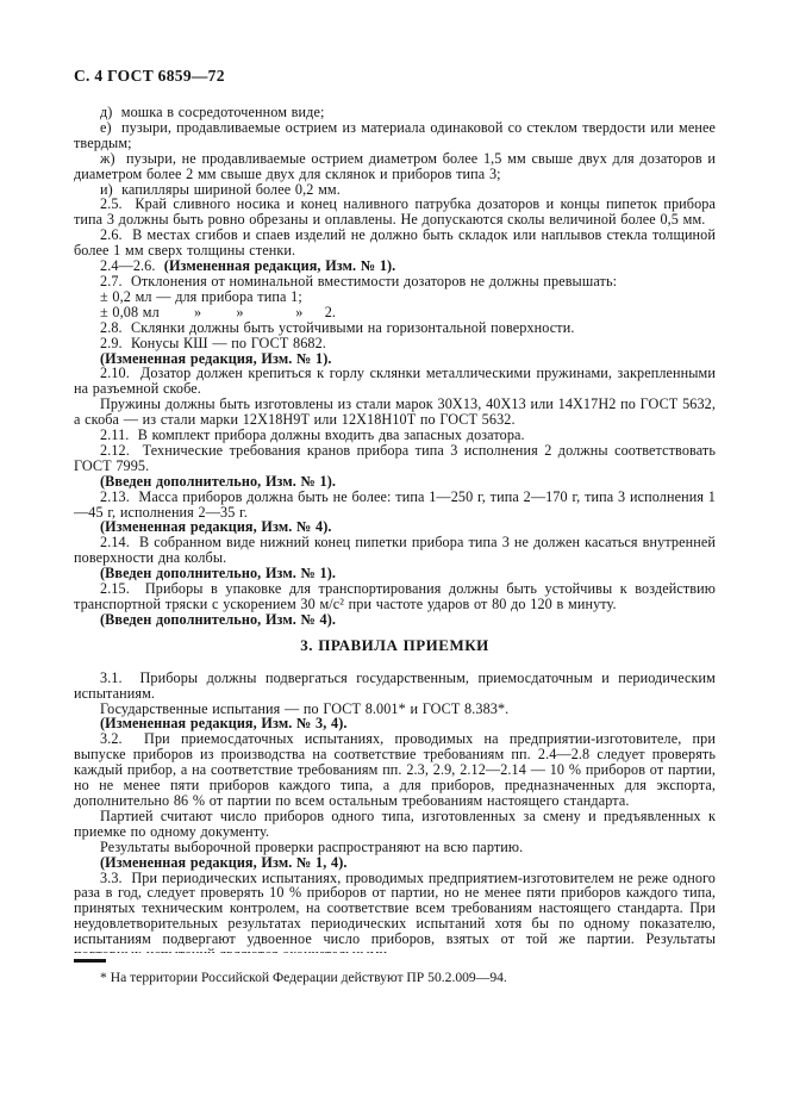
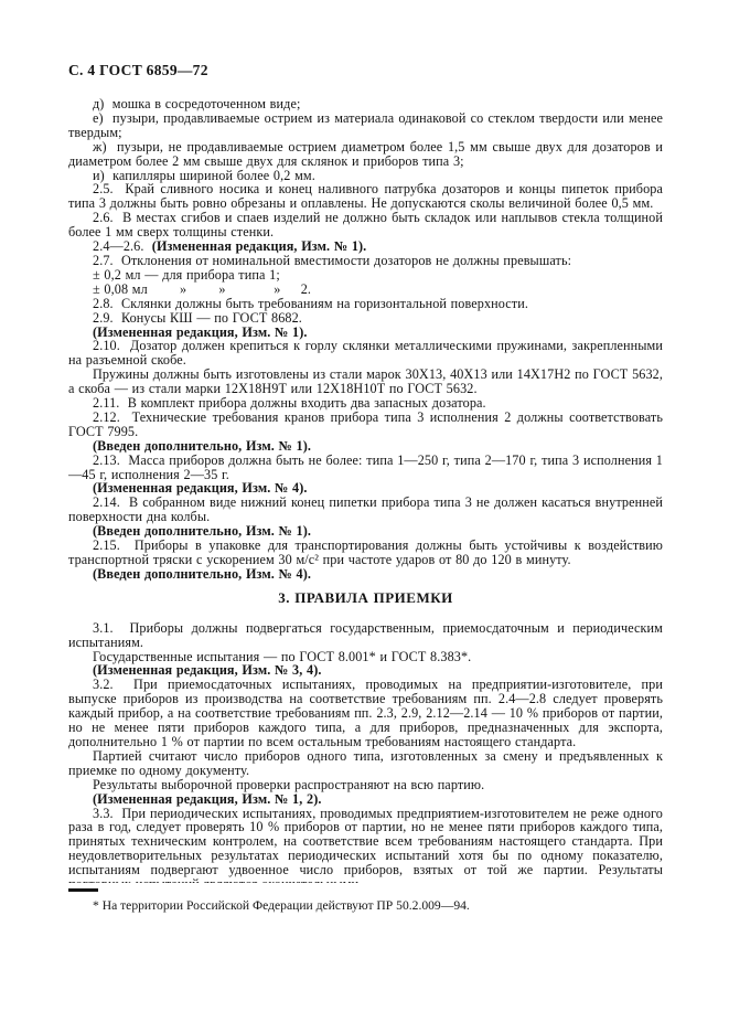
  С. 4 ГОСТ 6859—72
  д) мошка в сосредоточенном виде;
  е) пузыри, продавливаемые острием из материала одинаковой со стеклом твердости или менее твердым;
  ж) пузыри, не продавливаемые острием диаметром более 1,5 мм свыше двух для дозаторов и диаметром более 2 мм свыше двух для склянок и приборов типа 3;
  и) капилляры шириной более 0,2 мм.
  2.5. Край сливного носика и конец наливного патрубка дозаторов и концы пипеток прибора типа 3 должны быть ровно обрезаны и оплавлены. Не допускаются сколы величиной более 0,5 мм.
  2.6. В местах сгибов и спаев изделий не должно быть складок или наплывов стекла толщиной более 1 мм сверх толщины стенки.
  2.4—2.6. (Измененная редакция, Изм. № 1).
  2.7. Отклонения от номинальной вместимости дозаторов не должны превышать:
  ± 0,2 мл — для прибора типа 1;
  ± 0,08 мл » » » 2.
- 2.8. Склянки должны быть устойчивыми на горизонтальной поверхности.
+ 2.8. Склянки должны быть требованиям на горизонтальной поверхности.
  2.9. Конусы КШ — по ГОСТ 8682.
  (Измененная редакция, Изм. № 1).
  2.10. Дозатор должен крепиться к горлу склянки металлическими пружинами, закрепленными на разъемной скобе.
  Пружины должны быть изготовлены из стали марок 30Х13, 40Х13 или 14Х17Н2 по ГОСТ 5632, а скоба — из стали марки 12Х18Н9Т или 12Х18Н10Т по ГОСТ 5632.
  2.11. В комплект прибора должны входить два запасных дозатора.
  2.12. Технические требования кранов прибора типа 3 исполнения 2 должны соответствовать ГОСТ 7995.
  (Введен дополнительно, Изм. № 1).
  2.13. Масса приборов должна быть не более: типа 1—250 г, типа 2—170 г, типа 3 исполнения 1—45 г, исполнения 2—35 г.
  (Измененная редакция, Изм. № 4).
  2.14. В собранном виде нижний конец пипетки прибора типа 3 не должен касаться внутренней поверхности дна колбы.
  (Введен дополнительно, Изм. № 1).
  2.15. Приборы в упаковке для транспортирования должны быть устойчивы к воздействию транспортной тряски с ускорением 30 м/с² при частоте ударов от 80 до 120 в минуту.
  (Введен дополнительно, Изм. № 4).
  3. ПРАВИЛА ПРИЕМКИ
  3.1. Приборы должны подвергаться государственным, приемосдаточным и периодическим испытаниям.
  Государственные испытания — по ГОСТ 8.001* и ГОСТ 8.383*.
  (Измененная редакция, Изм. № 3, 4).
- 3.2. При приемосдаточных испытаниях, проводимых на предприятии-изготовителе, при выпуске приборов из производства на соответствие требованиям пп. 2.4—2.8 следует проверять каждый прибор, а на соответствие требованиям пп. 2.3, 2.9, 2.12—2.14 — 10 % приборов от партии, но не менее пяти приборов каждого типа, а для приборов, предназначенных для экспорта, дополнительно 86 % от партии по всем остальным требованиям настоящего стандарта.
+ 3.2. При приемосдаточных испытаниях, проводимых на предприятии-изготовителе, при выпуске приборов из производства на соответствие требованиям пп. 2.4—2.8 следует проверять каждый прибор, а на соответствие требованиям пп. 2.3, 2.9, 2.12—2.14 — 10 % приборов от партии, но не менее пяти приборов каждого типа, а для приборов, предназначенных для экспорта, дополнительно 1 % от партии по всем остальным требованиям настоящего стандарта.
  Партией считают число приборов одного типа, изготовленных за смену и предъявленных к приемке по одному документу.
  Результаты выборочной проверки распространяют на всю партию.
- (Измененная редакция, Изм. № 1, 4).
+ (Измененная редакция, Изм. № 1, 2).
  3.3. При периодических испытаниях, проводимых предприятием-изготовителем не реже одного раза в год, следует проверять 10 % приборов от партии, но не менее пяти приборов каждого типа, принятых техническим контролем, на соответствие всем требованиям настоящего стандарта. При неудовлетворительных результатах периодических испытаний хотя бы по одному показателю, испытаниям подвергают удвоенное число приборов, взятых от той же партии. Результаты
  * На территории Российской Федерации действуют ПР 50.2.009—94.
